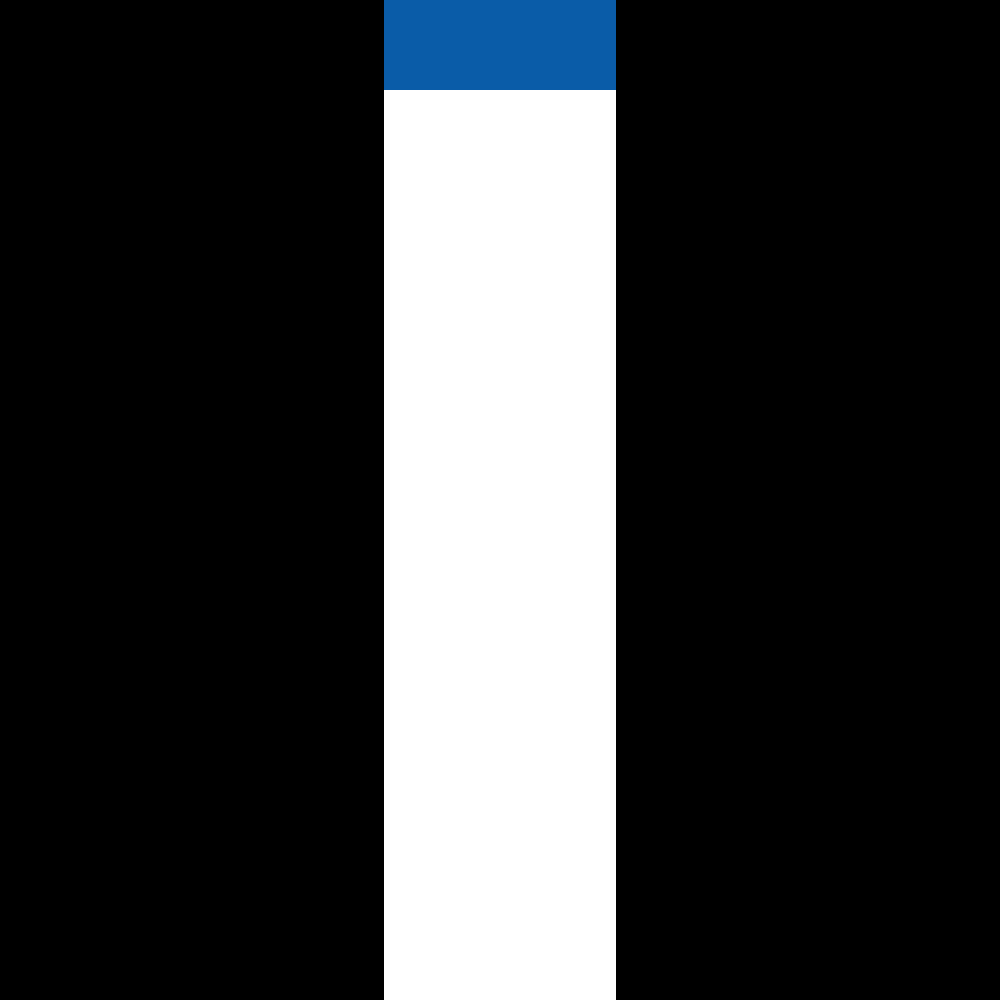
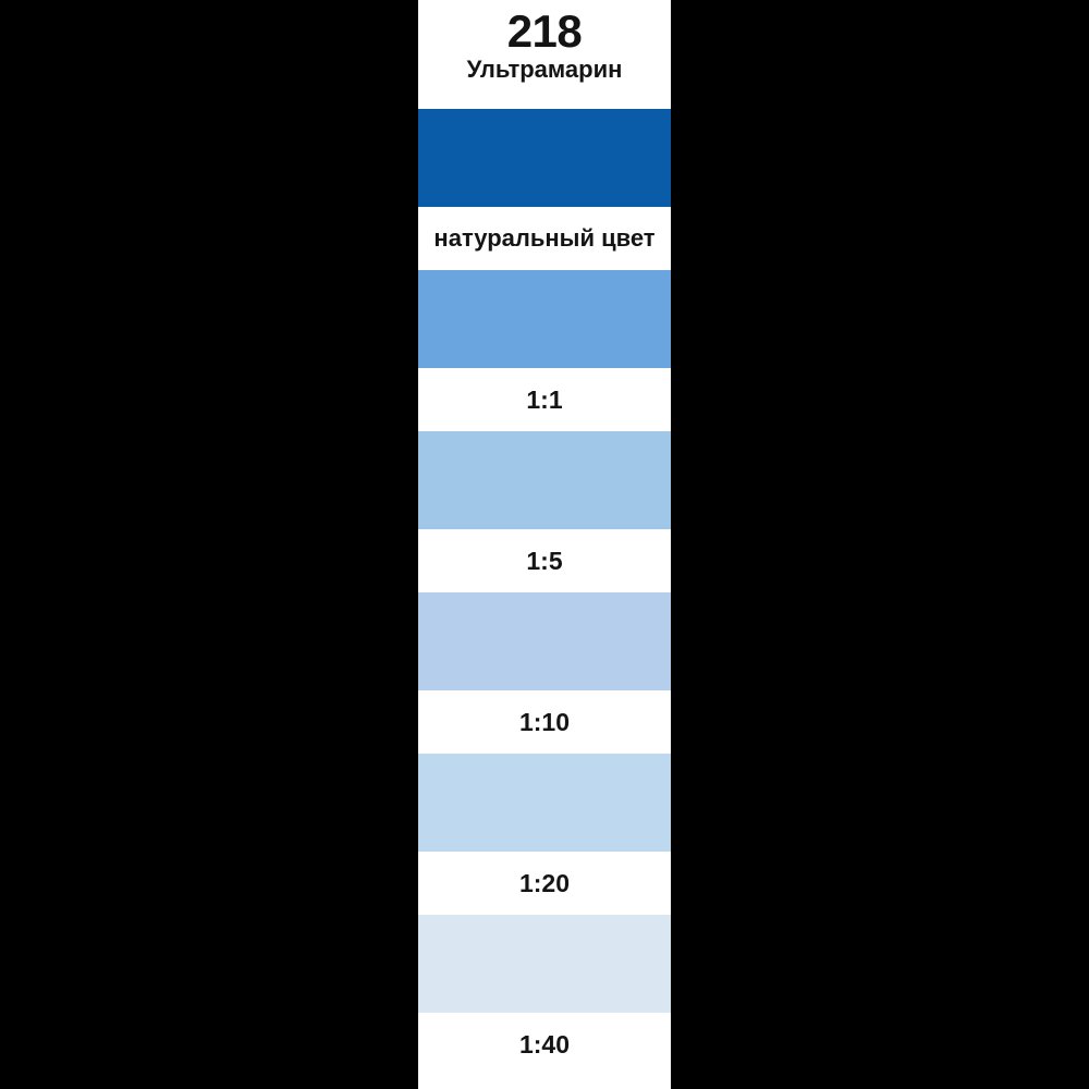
+ 218
+ Ультрамарин
+ натуральный цвет
+ 1:1
+ 1:5
+ 1:10
+ 1:20
+ 1:40
